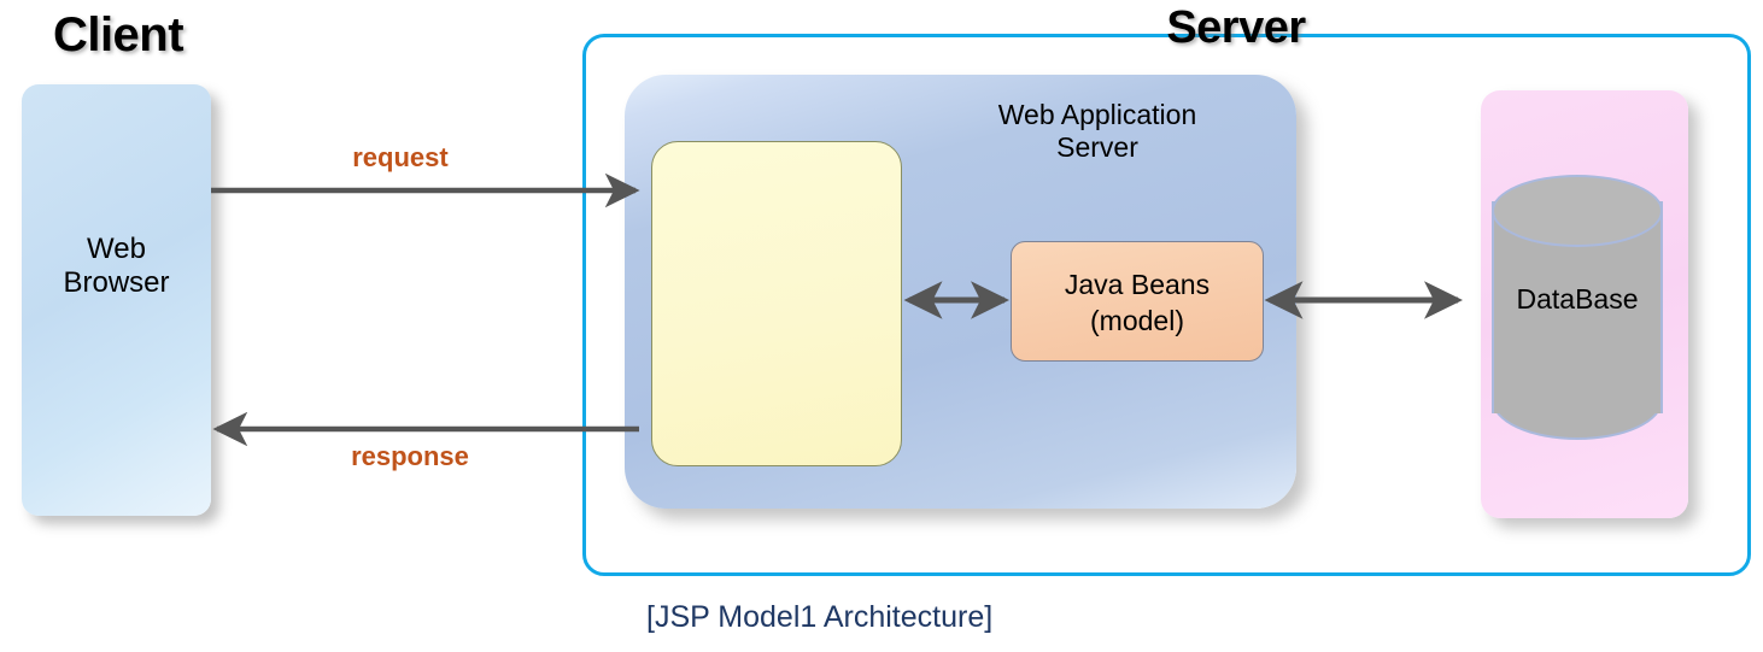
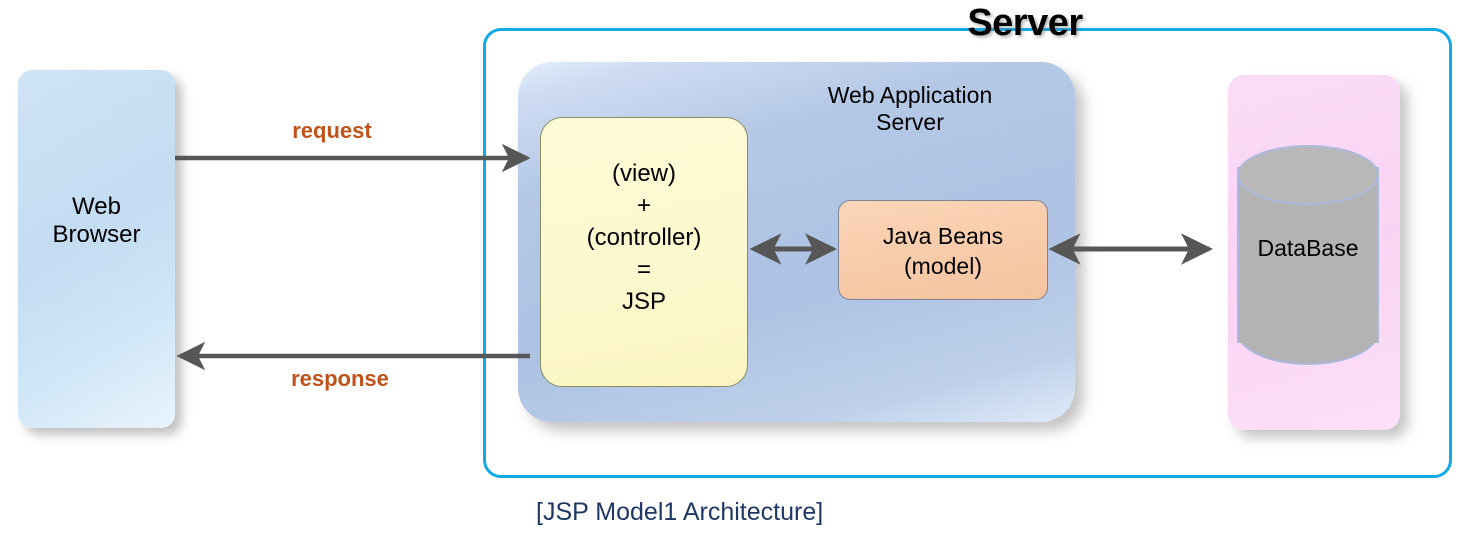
- Client
  Web
  Browser
  Server
  Web Application
  Server
+ (view)
+ +
+ (controller)
+ =
+ JSP
  Java Beans
  (model)
  DataBase
  request
  response
  [JSP Model1 Architecture]
